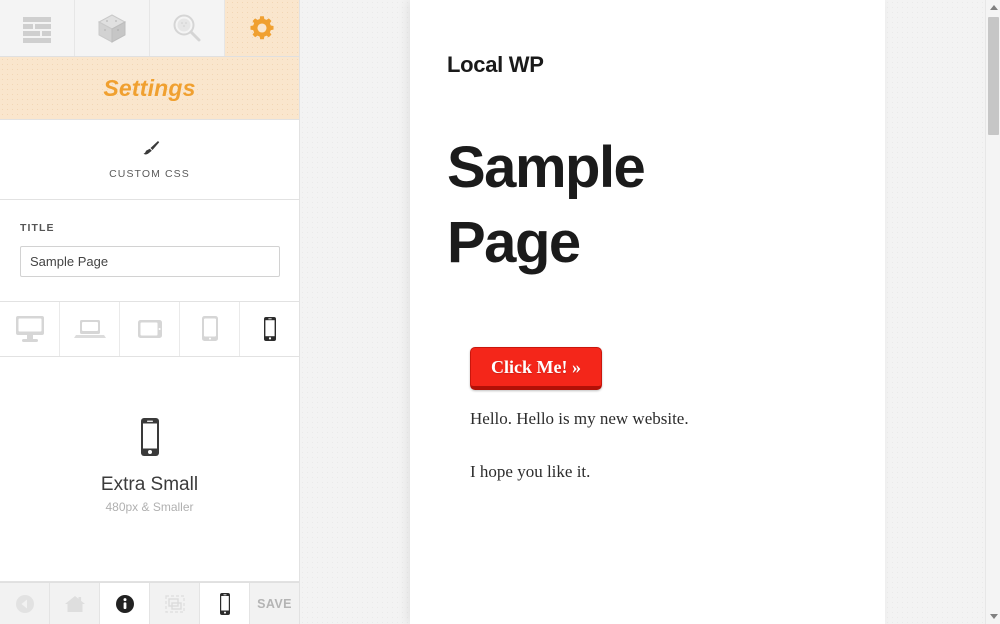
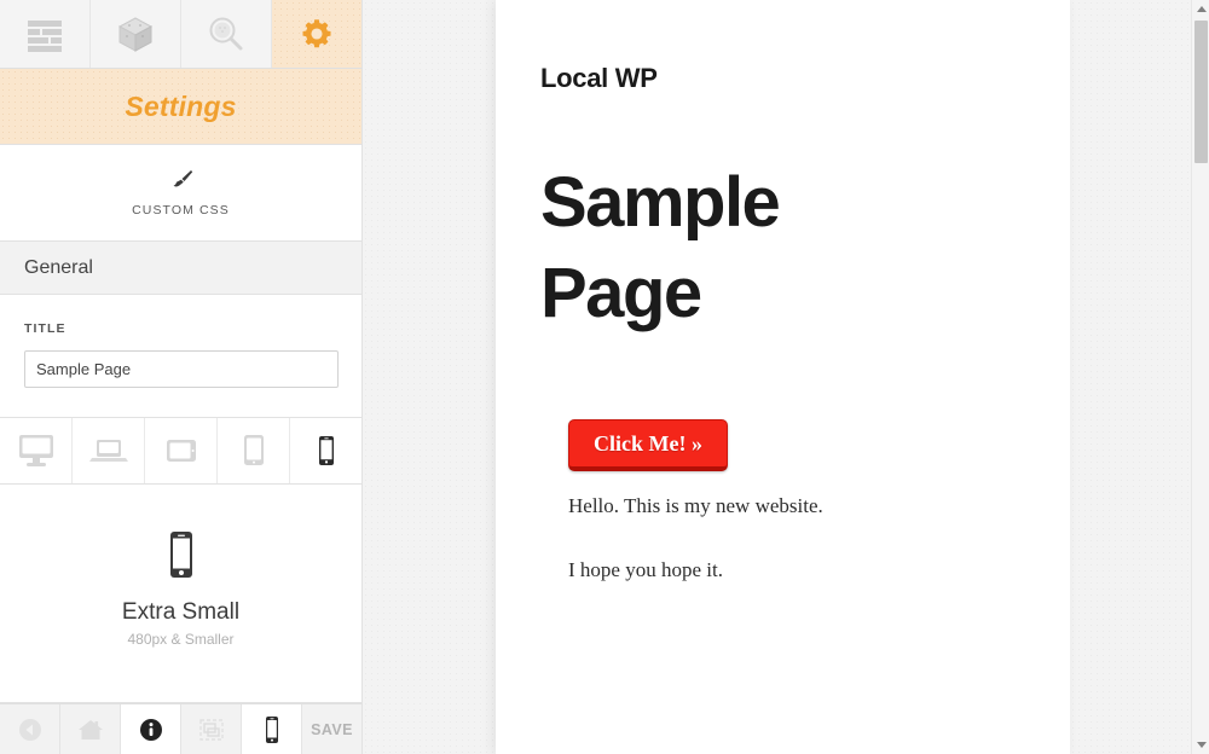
  Settings
  CUSTOM CSS
+ General
  TITLE
  Sample Page
  Extra Small
  480px & Smaller
  SAVE
  Local WP
  Sample Page
  Click Me! »
- Hello. Hello is my new website.
+ Hello. This is my new website.
- I hope you like it.
+ I hope you hope it.
